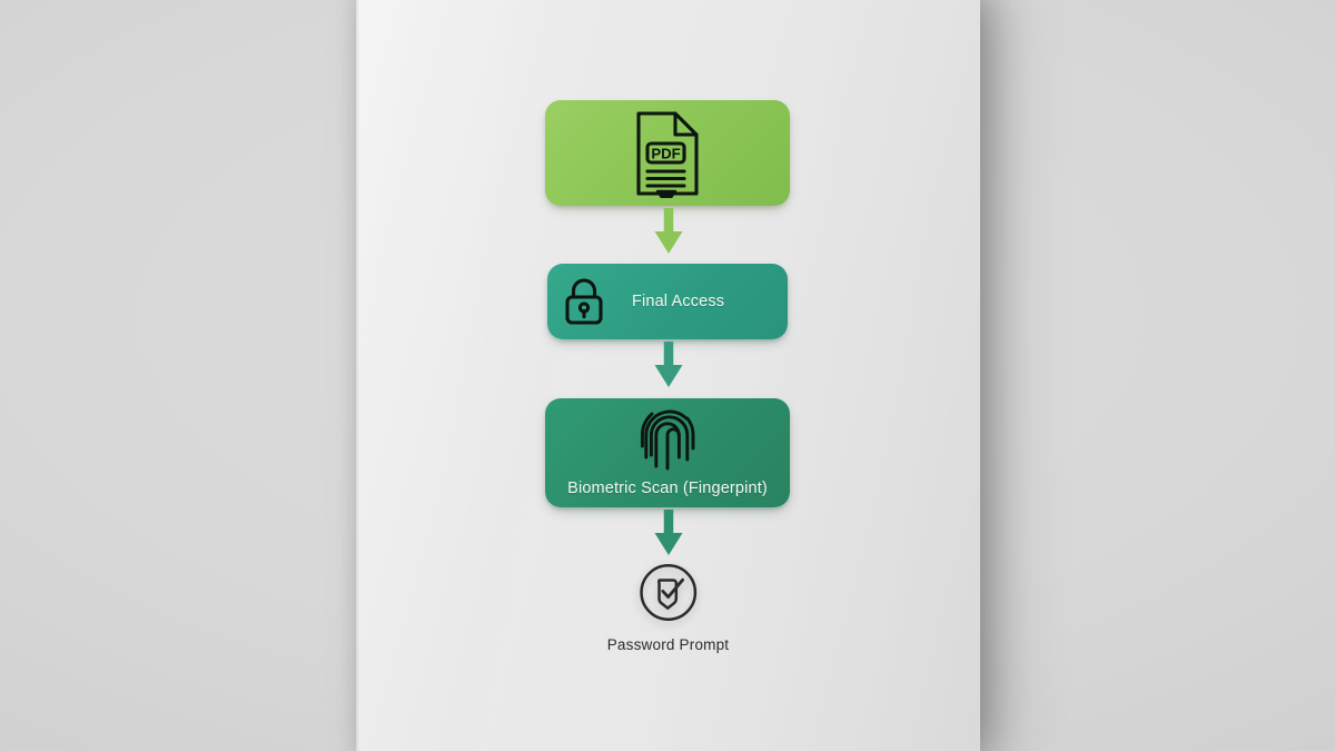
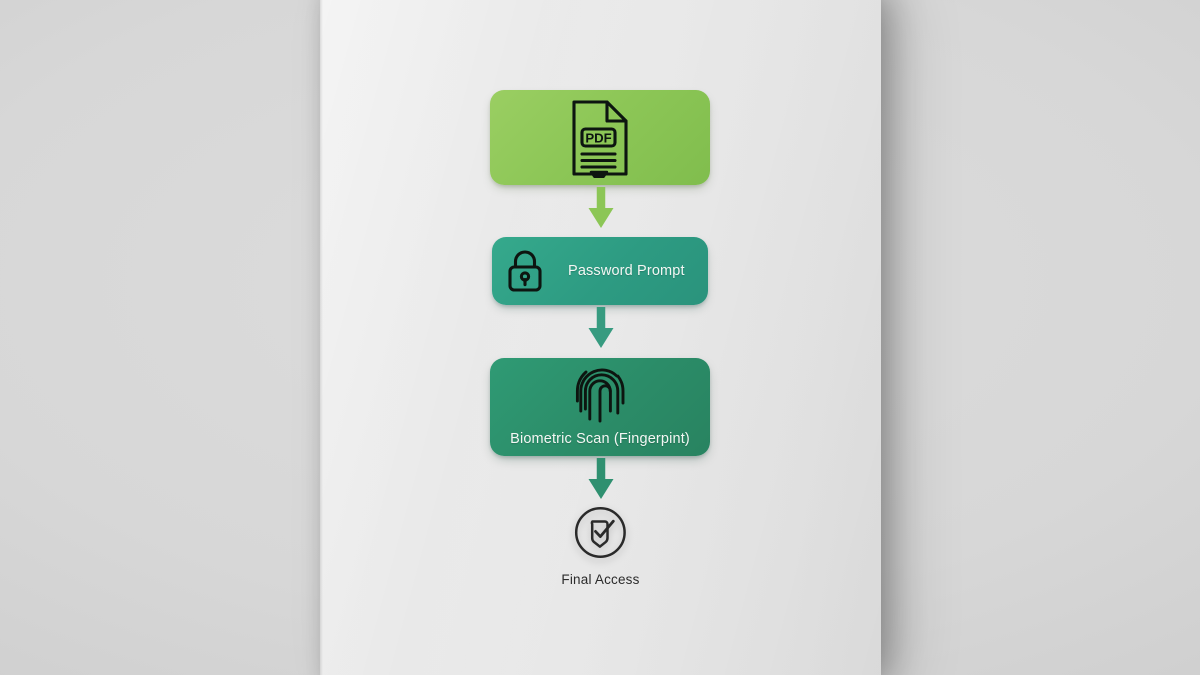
  PDF
- Final Access
+ Password Prompt
  Biometric Scan (Fingerpint)
- Password Prompt
+ Final Access
